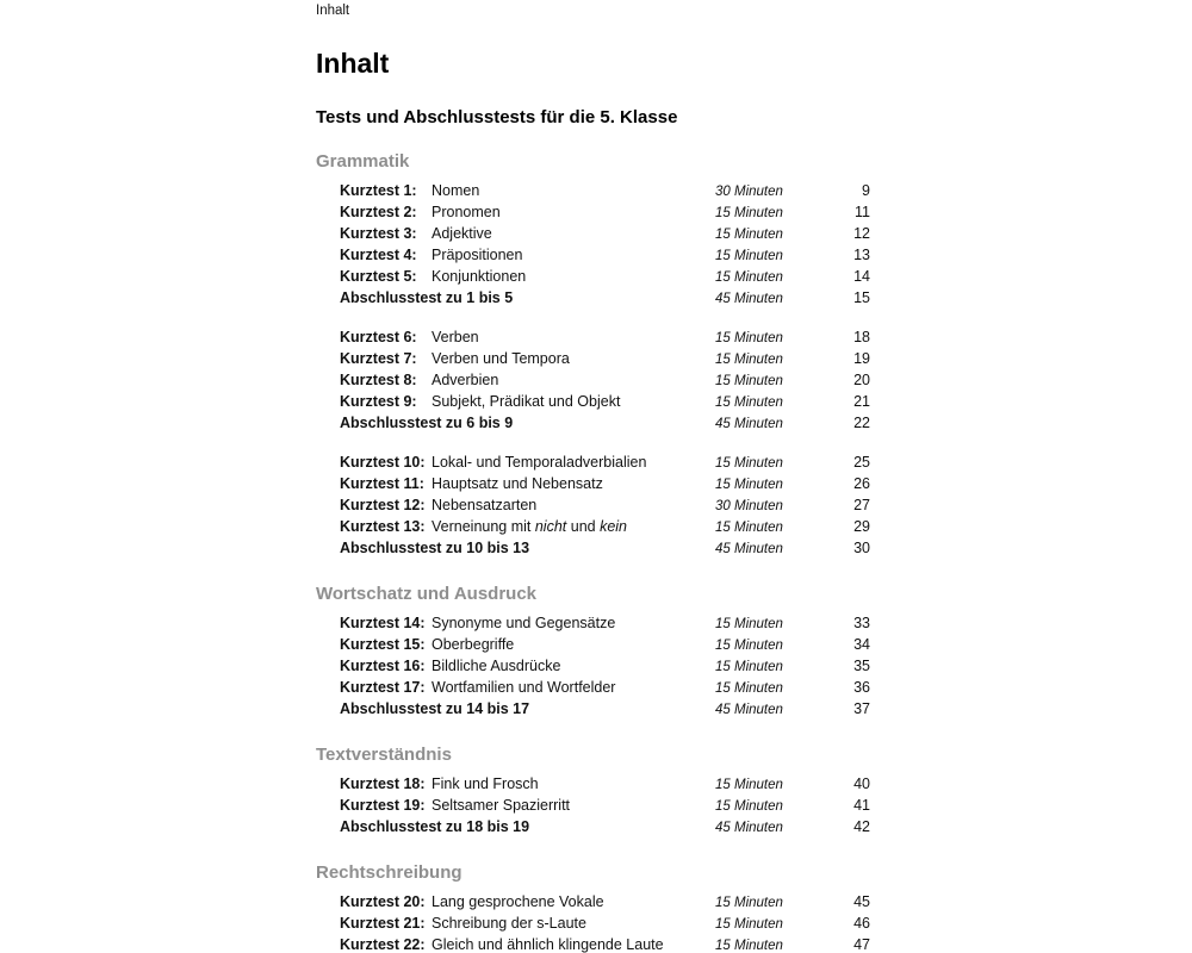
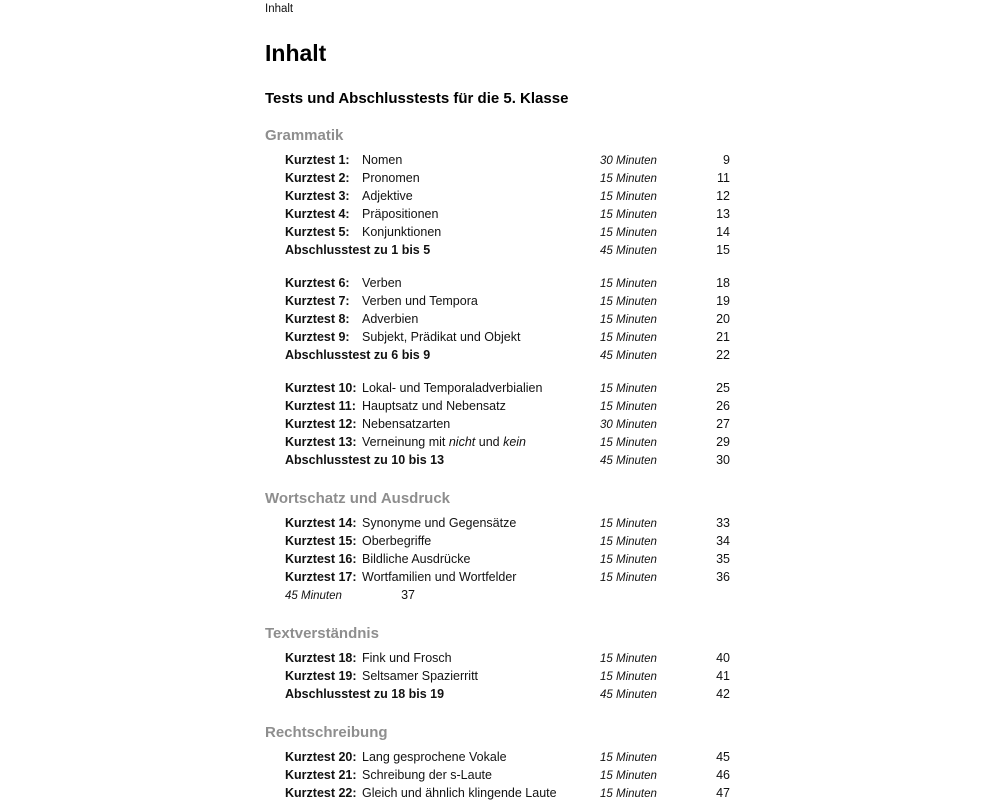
  Inhalt
  Inhalt
  Tests und Abschlusstests für die 5. Klasse
  Grammatik
  Kurztest 1:
  Nomen
  30 Minuten
  9
  Kurztest 2:
  Pronomen
  15 Minuten
  11
  Kurztest 3:
  Adjektive
  15 Minuten
  12
  Kurztest 4:
  Präpositionen
  15 Minuten
  13
  Kurztest 5:
  Konjunktionen
  15 Minuten
  14
  Abschlusstest zu 1 bis 5
  45 Minuten
  15
  Kurztest 6:
  Verben
  15 Minuten
  18
  Kurztest 7:
  Verben und Tempora
  15 Minuten
  19
  Kurztest 8:
  Adverbien
  15 Minuten
  20
  Kurztest 9:
  Subjekt, Prädikat und Objekt
  15 Minuten
  21
  Abschlusstest zu 6 bis 9
  45 Minuten
  22
  Kurztest 10:
  Lokal- und Temporaladverbialien
  15 Minuten
  25
  Kurztest 11:
  Hauptsatz und Nebensatz
  15 Minuten
  26
  Kurztest 12:
  Nebensatzarten
  30 Minuten
  27
  Kurztest 13:
  Verneinung mit nicht und kein
  15 Minuten
  29
  Abschlusstest zu 10 bis 13
  45 Minuten
  30
  Wortschatz und Ausdruck
  Kurztest 14:
  Synonyme und Gegensätze
  15 Minuten
  33
  Kurztest 15:
  Oberbegriffe
  15 Minuten
  34
  Kurztest 16:
  Bildliche Ausdrücke
  15 Minuten
  35
  Kurztest 17:
  Wortfamilien und Wortfelder
  15 Minuten
  36
- Abschlusstest zu 14 bis 17
  45 Minuten
  37
  Textverständnis
  Kurztest 18:
  Fink und Frosch
  15 Minuten
  40
  Kurztest 19:
  Seltsamer Spazierritt
  15 Minuten
  41
  Abschlusstest zu 18 bis 19
  45 Minuten
  42
  Rechtschreibung
  Kurztest 20:
  Lang gesprochene Vokale
  15 Minuten
  45
  Kurztest 21:
  Schreibung der s-Laute
  15 Minuten
  46
  Kurztest 22:
  Gleich und ähnlich klingende Laute
  15 Minuten
  47
